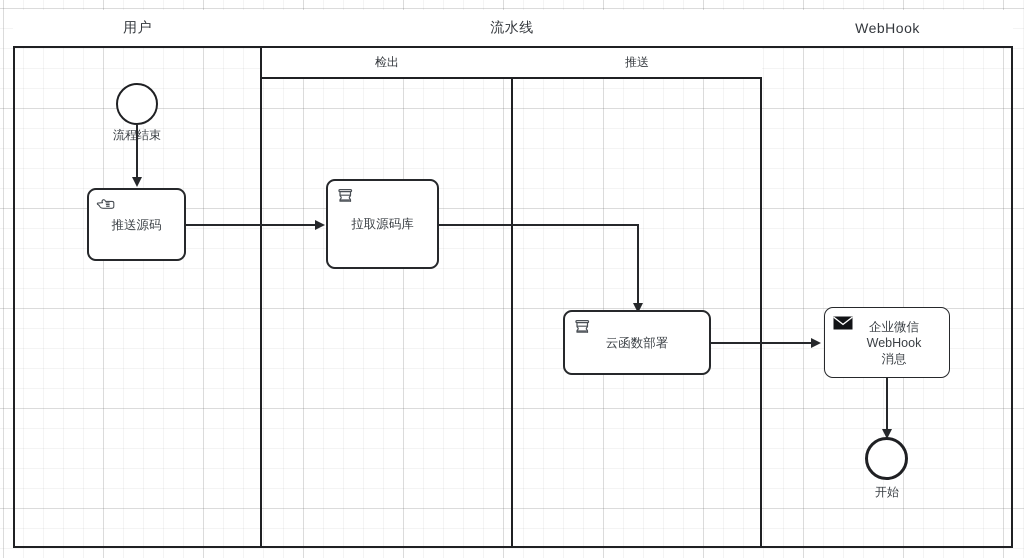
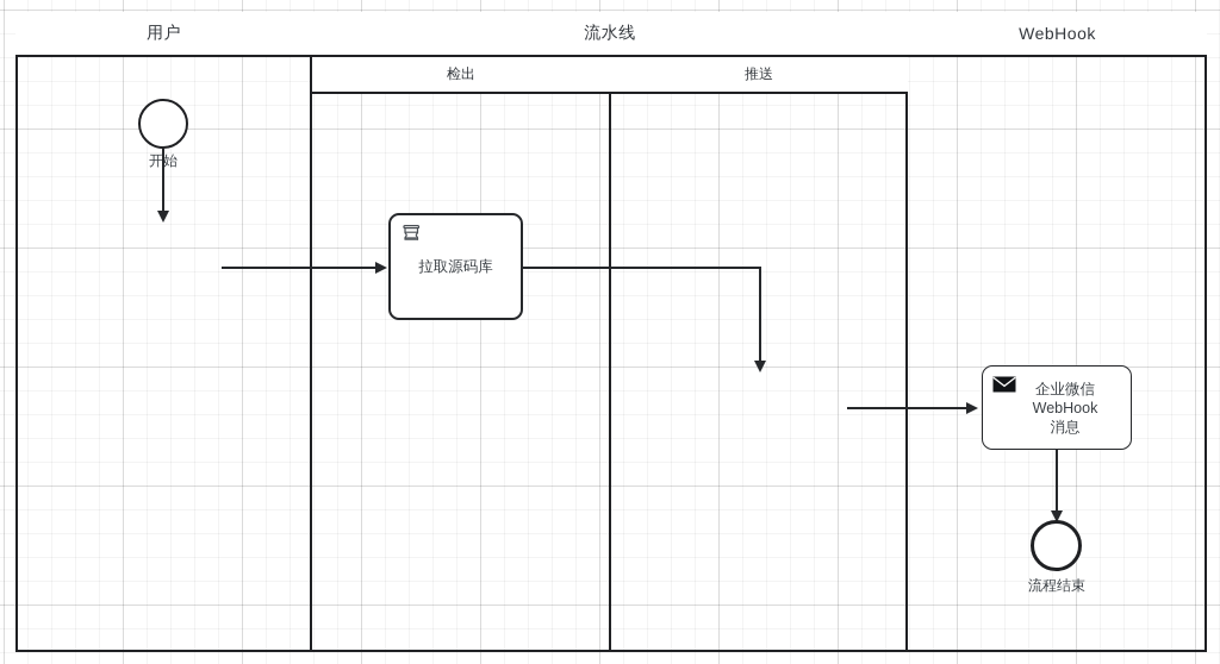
  用户
  流水线
  WebHook
  检出
  推送
- 流程结束
+ 开始
- 推送源码
  拉取源码库
- 云函数部署
  企业微信
  WebHook
  消息
- 开始
+ 流程结束
